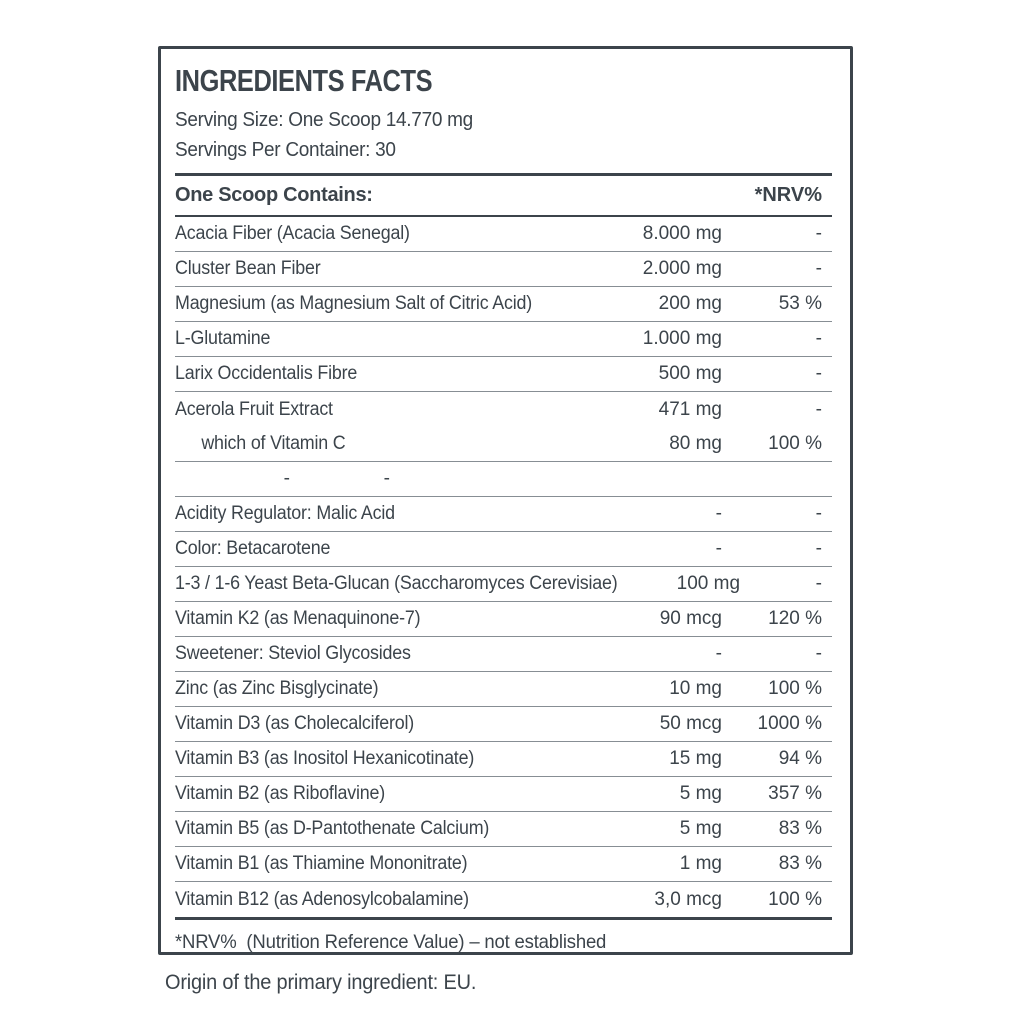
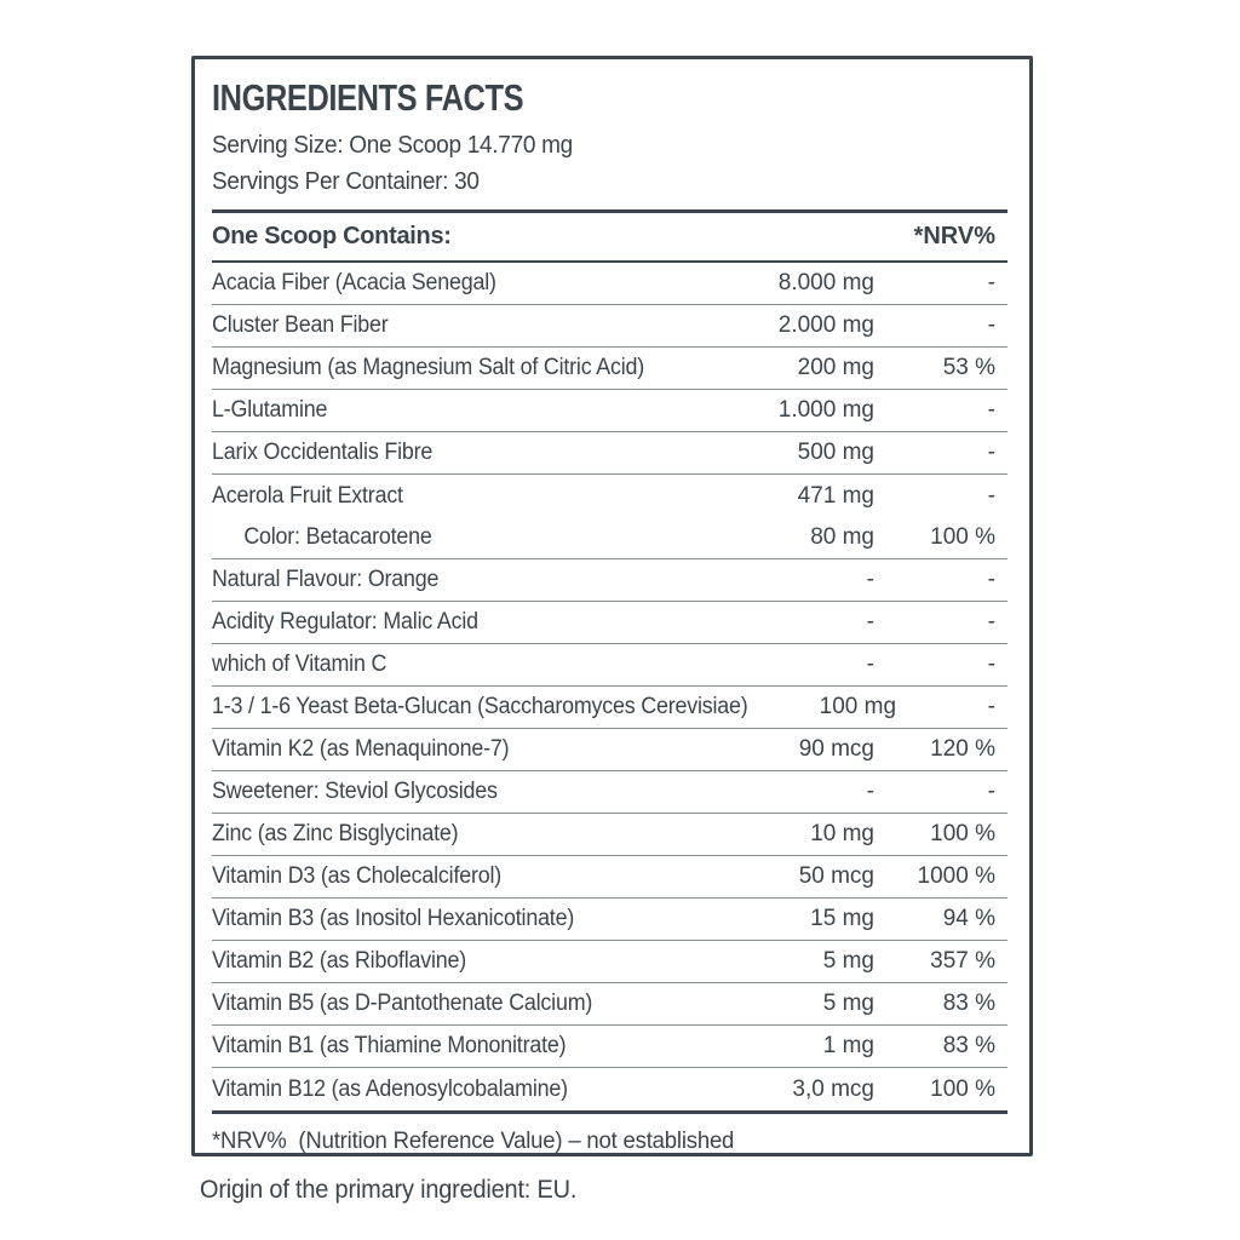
  INGREDIENTS FACTS
  Serving Size: One Scoop 14.770 mg
  Servings Per Container: 30
  One Scoop Contains:
  *NRV%
  Acacia Fiber (Acacia Senegal)
  8.000 mg
  -
  Cluster Bean Fiber
  2.000 mg
  -
  Magnesium (as Magnesium Salt of Citric Acid)
  200 mg
  53 %
  L-Glutamine
  1.000 mg
  -
  Larix Occidentalis Fibre
  500 mg
  -
  Acerola Fruit Extract
  471 mg
  -
- which of Vitamin C
+ Color: Betacarotene
  80 mg
  100 %
+ Natural Flavour: Orange
  -
  -
  Acidity Regulator: Malic Acid
  -
  -
- Color: Betacarotene
+ which of Vitamin C
  -
  -
  1-3 / 1-6 Yeast Beta-Glucan (Saccharomyces Cerevisiae)
  100 mg
  -
  Vitamin K2 (as Menaquinone-7)
  90 mcg
  120 %
  Sweetener: Steviol Glycosides
  -
  -
  Zinc (as Zinc Bisglycinate)
  10 mg
  100 %
  Vitamin D3 (as Cholecalciferol)
  50 mcg
  1000 %
  Vitamin B3 (as Inositol Hexanicotinate)
  15 mg
  94 %
  Vitamin B2 (as Riboflavine)
  5 mg
  357 %
  Vitamin B5 (as D-Pantothenate Calcium)
  5 mg
  83 %
  Vitamin B1 (as Thiamine Mononitrate)
  1 mg
  83 %
  Vitamin B12 (as Adenosylcobalamine)
  3,0 mcg
  100 %
  *NRV% (Nutrition Reference Value) – not established
  Origin of the primary ingredient: EU.
